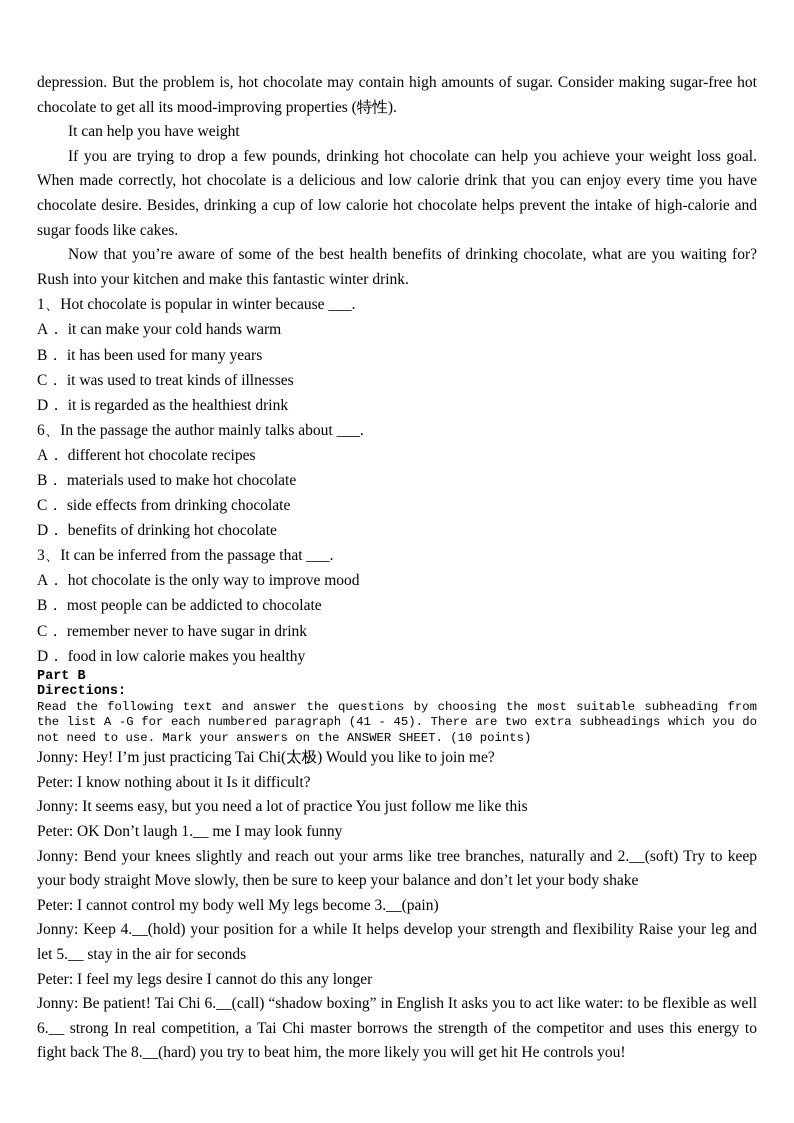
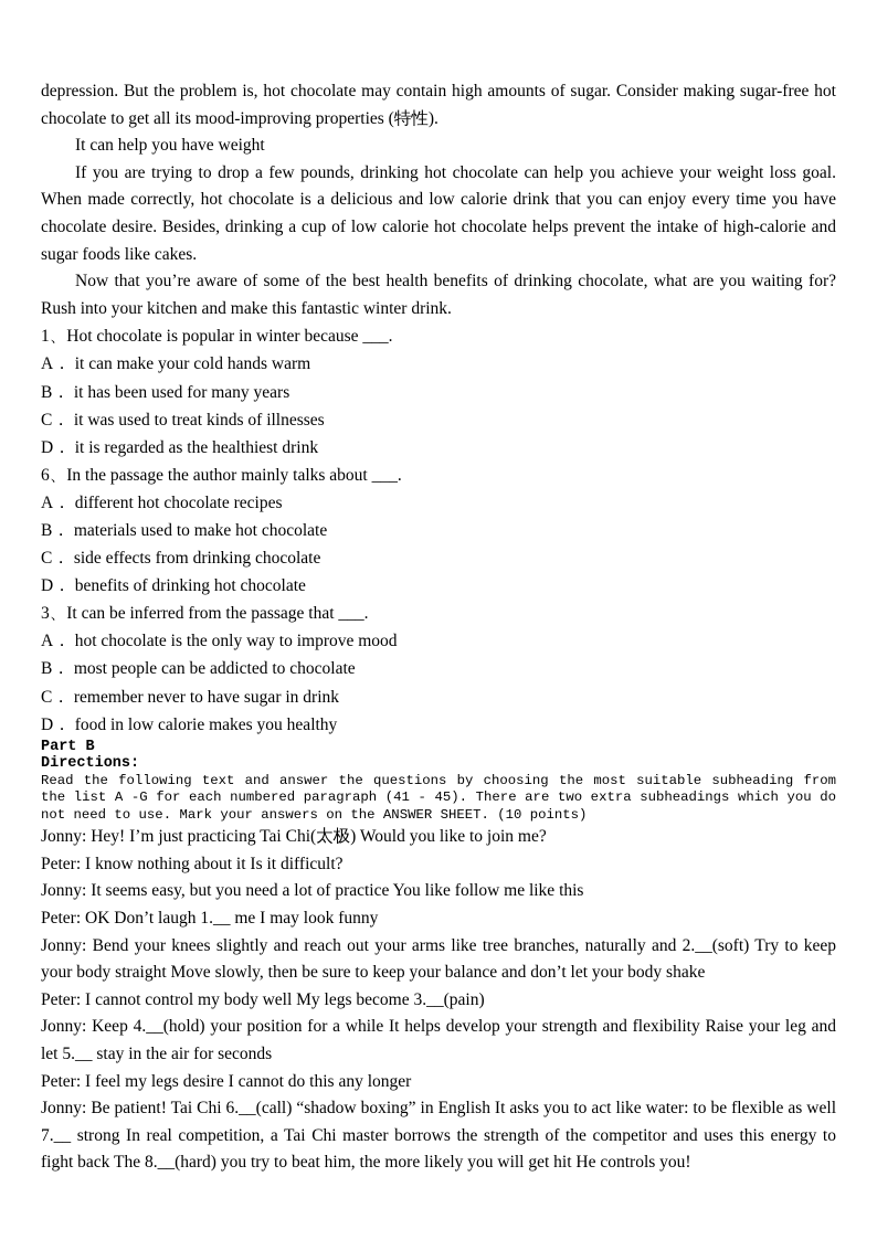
  depression. But the problem is, hot chocolate may contain high amounts of sugar. Consider making sugar-free hot chocolate to get all its mood-improving properties (特性).
  It can help you have weight
  If you are trying to drop a few pounds, drinking hot chocolate can help you achieve your weight loss goal. When made correctly, hot chocolate is a delicious and low calorie drink that you can enjoy every time you have chocolate desire. Besides, drinking a cup of low calorie hot chocolate helps prevent the intake of high-calorie and sugar foods like cakes.
  Now that you’re aware of some of the best health benefits of drinking chocolate, what are you waiting for? Rush into your kitchen and make this fantastic winter drink.
  1、Hot chocolate is popular in winter because ___.
  A． it can make your cold hands warm
  B． it has been used for many years
  C． it was used to treat kinds of illnesses
  D． it is regarded as the healthiest drink
  6、In the passage the author mainly talks about ___.
  A． different hot chocolate recipes
  B． materials used to make hot chocolate
  C． side effects from drinking chocolate
  D． benefits of drinking hot chocolate
  3、It can be inferred from the passage that ___.
  A． hot chocolate is the only way to improve mood
  B． most people can be addicted to chocolate
  C． remember never to have sugar in drink
  D． food in low calorie makes you healthy
  Part B
  Directions:
  Read the following text and answer the questions by choosing the most suitable subheading from the list A -G for each numbered paragraph (41 - 45). There are two extra subheadings which you do not need to use. Mark your answers on the ANSWER SHEET. (10 points)
  Jonny: Hey! I’m just practicing Tai Chi(太极) Would you like to join me?
  Peter: I know nothing about it Is it difficult?
- Jonny: It seems easy, but you need a lot of practice You just follow me like this
+ Jonny: It seems easy, but you need a lot of practice You like follow me like this
  Peter: OK Don’t laugh 1.__ me I may look funny
  Jonny: Bend your knees slightly and reach out your arms like tree branches, naturally and 2.__(soft) Try to keep your body straight Move slowly, then be sure to keep your balance and don’t let your body shake
  Peter: I cannot control my body well My legs become 3.__(pain)
  Jonny: Keep 4.__(hold) your position for a while It helps develop your strength and flexibility Raise your leg and let 5.__ stay in the air for seconds
  Peter: I feel my legs desire I cannot do this any longer
- Jonny: Be patient! Tai Chi 6.__(call) “shadow boxing” in English It asks you to act like water: to be flexible as well 6.__ strong In real competition, a Tai Chi master borrows the strength of the competitor and uses this energy to fight back The 8.__(hard) you try to beat him, the more likely you will get hit He controls you!
+ Jonny: Be patient! Tai Chi 6.__(call) “shadow boxing” in English It asks you to act like water: to be flexible as well 7.__ strong In real competition, a Tai Chi master borrows the strength of the competitor and uses this energy to fight back The 8.__(hard) you try to beat him, the more likely you will get hit He controls you!
